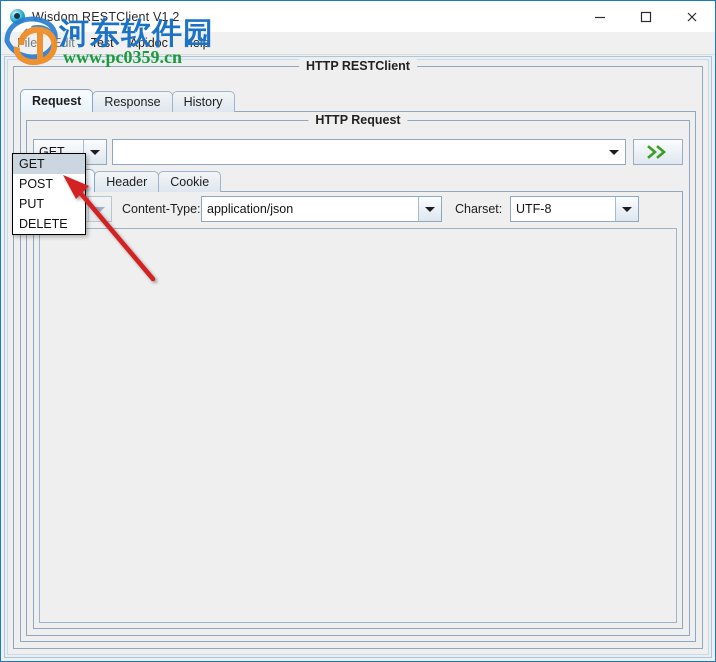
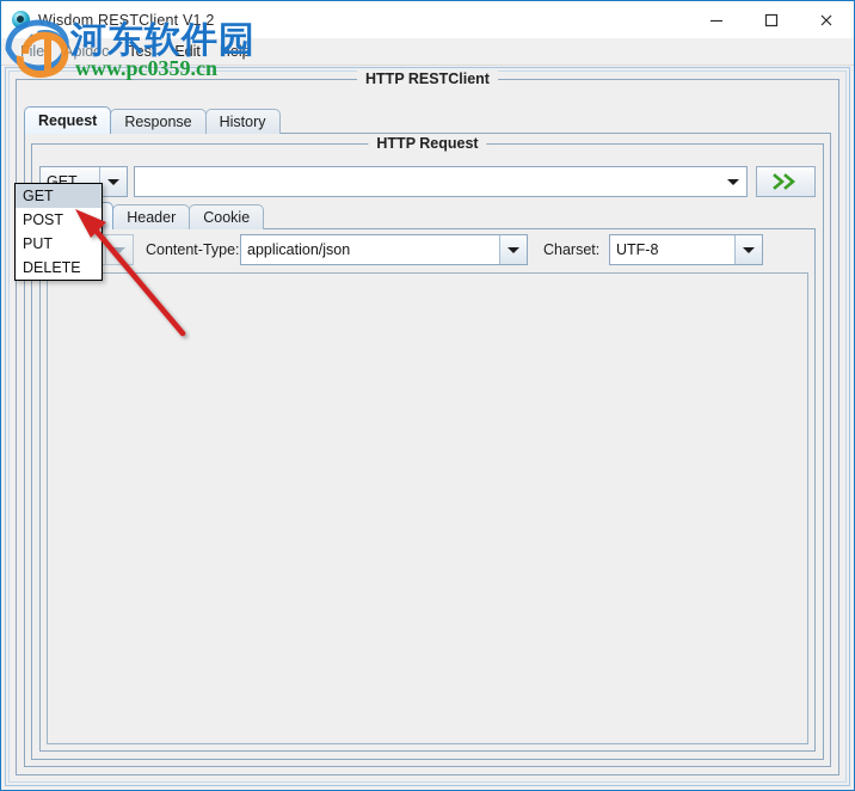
  Wisdom RESTClient V1.2
  ile
- Edit
+ Apidoc
  Test
- Apidoc
+ Edit
  Help
  HTTP RESTClient
  Request
  Response
  History
  HTTP Request
  GET
  Header
  Cookie
  Content-Type:
  application/json
  Charset:
  UTF-8
  GET
  POST
  PUT
  DELETE
  河东软件园
  www.pc0359.cn
